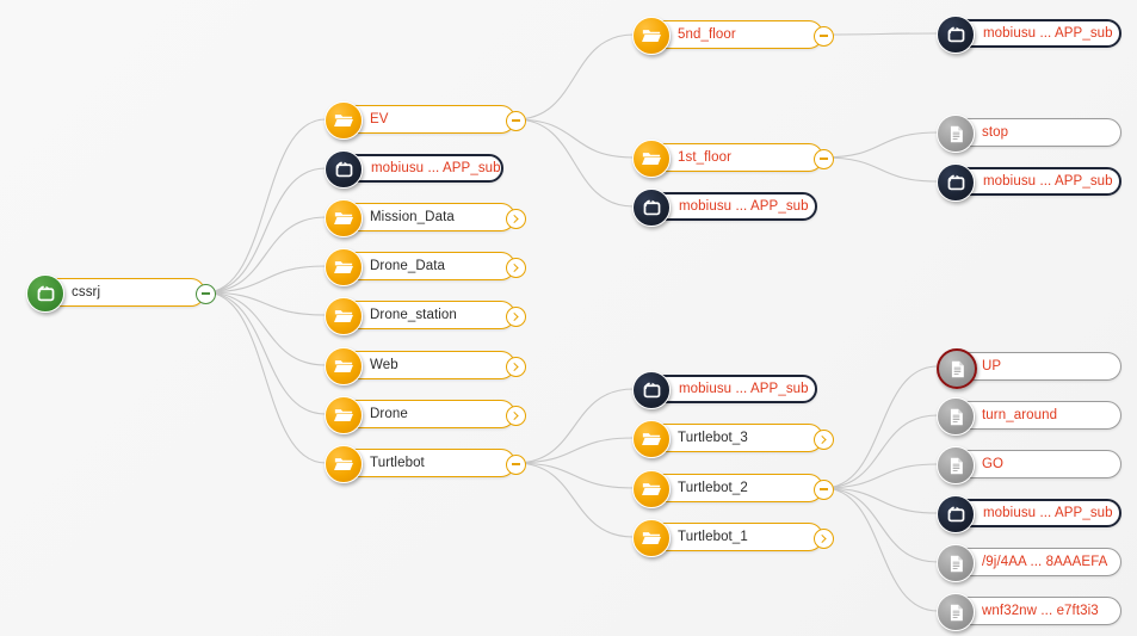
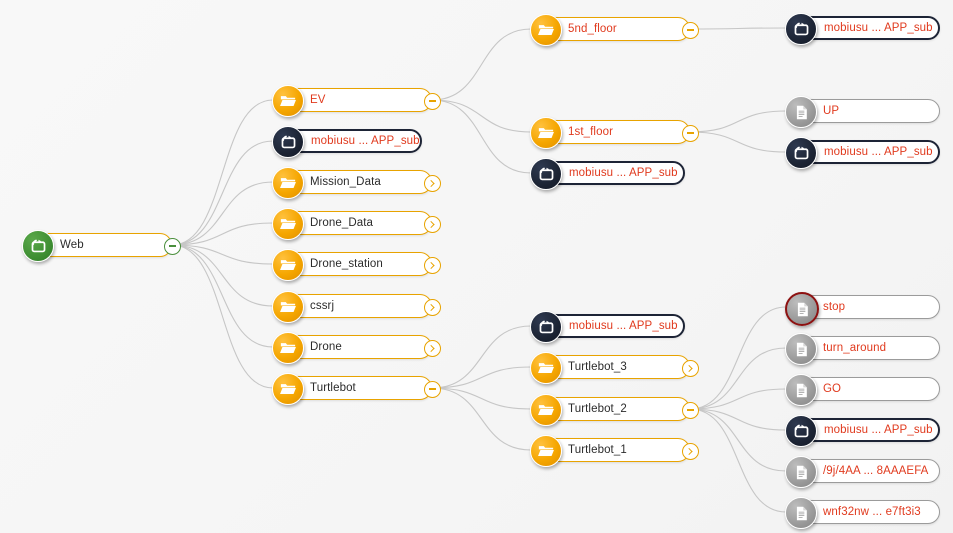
- cssrj
+ Web
  EV
  mobiusu ... APP_sub
  Mission_Data
  Drone_Data
  Drone_station
- Web
+ cssrj
  Drone
  Turtlebot
  5nd_floor
  1st_floor
  mobiusu ... APP_sub
  mobiusu ... APP_sub
  Turtlebot_3
  Turtlebot_2
  Turtlebot_1
  mobiusu ... APP_sub
- stop
+ UP
  mobiusu ... APP_sub
- UP
+ stop
  turn_around
  GO
  mobiusu ... APP_sub
  /9j/4AA ... 8AAAEFA
  wnf32nw ... e7ft3i3
